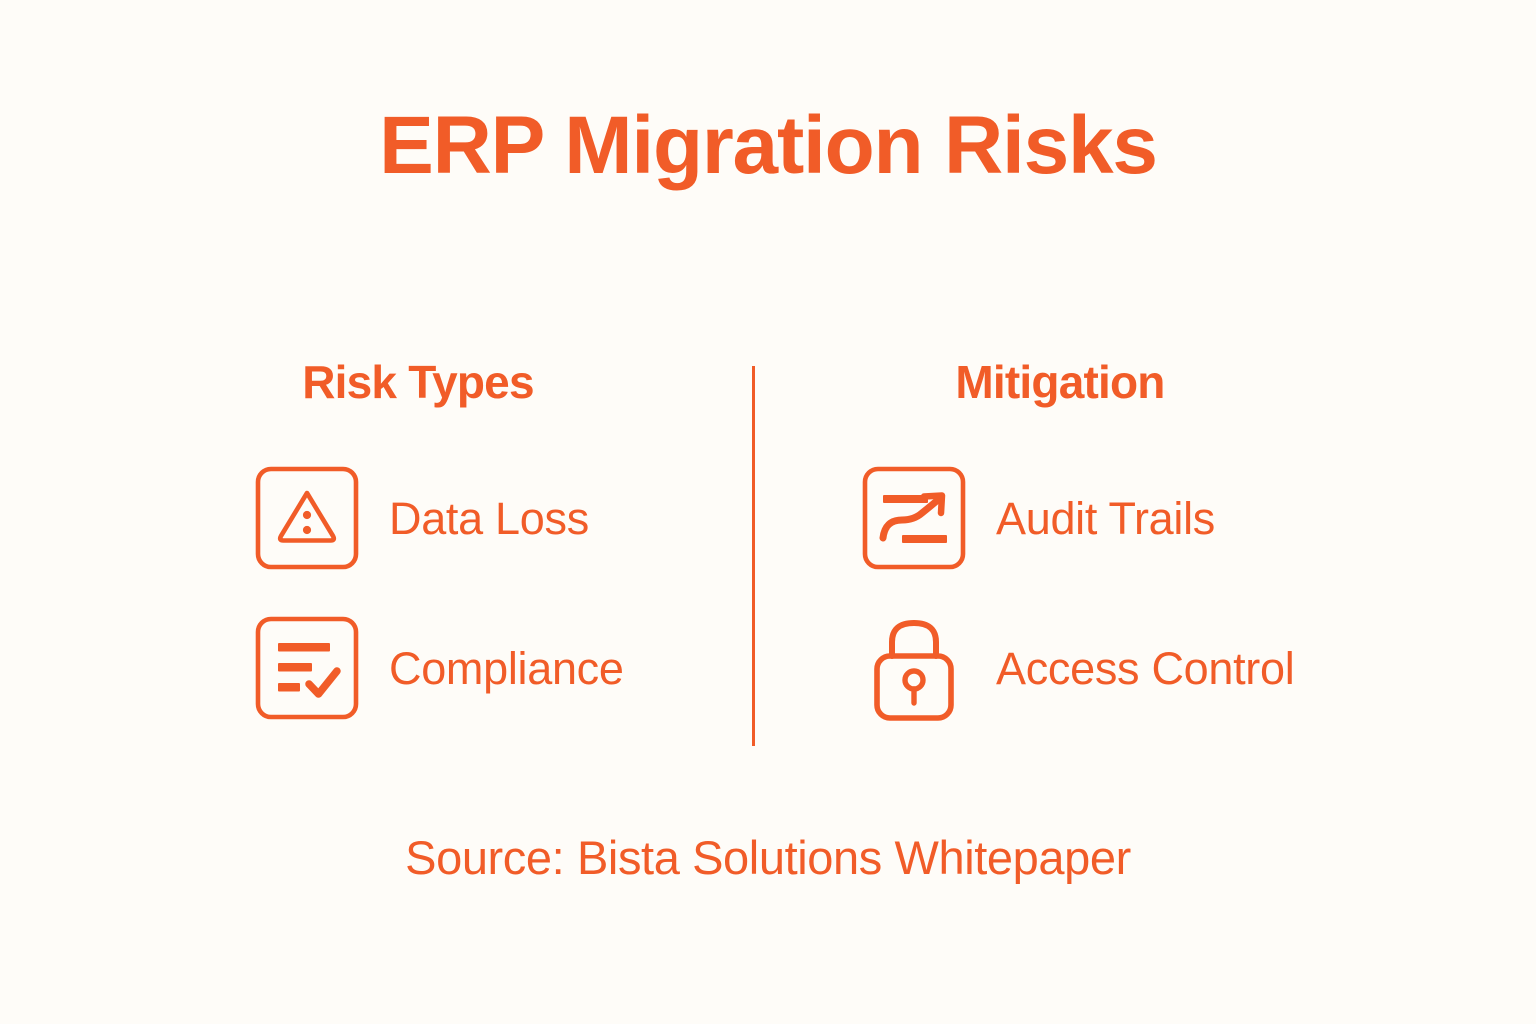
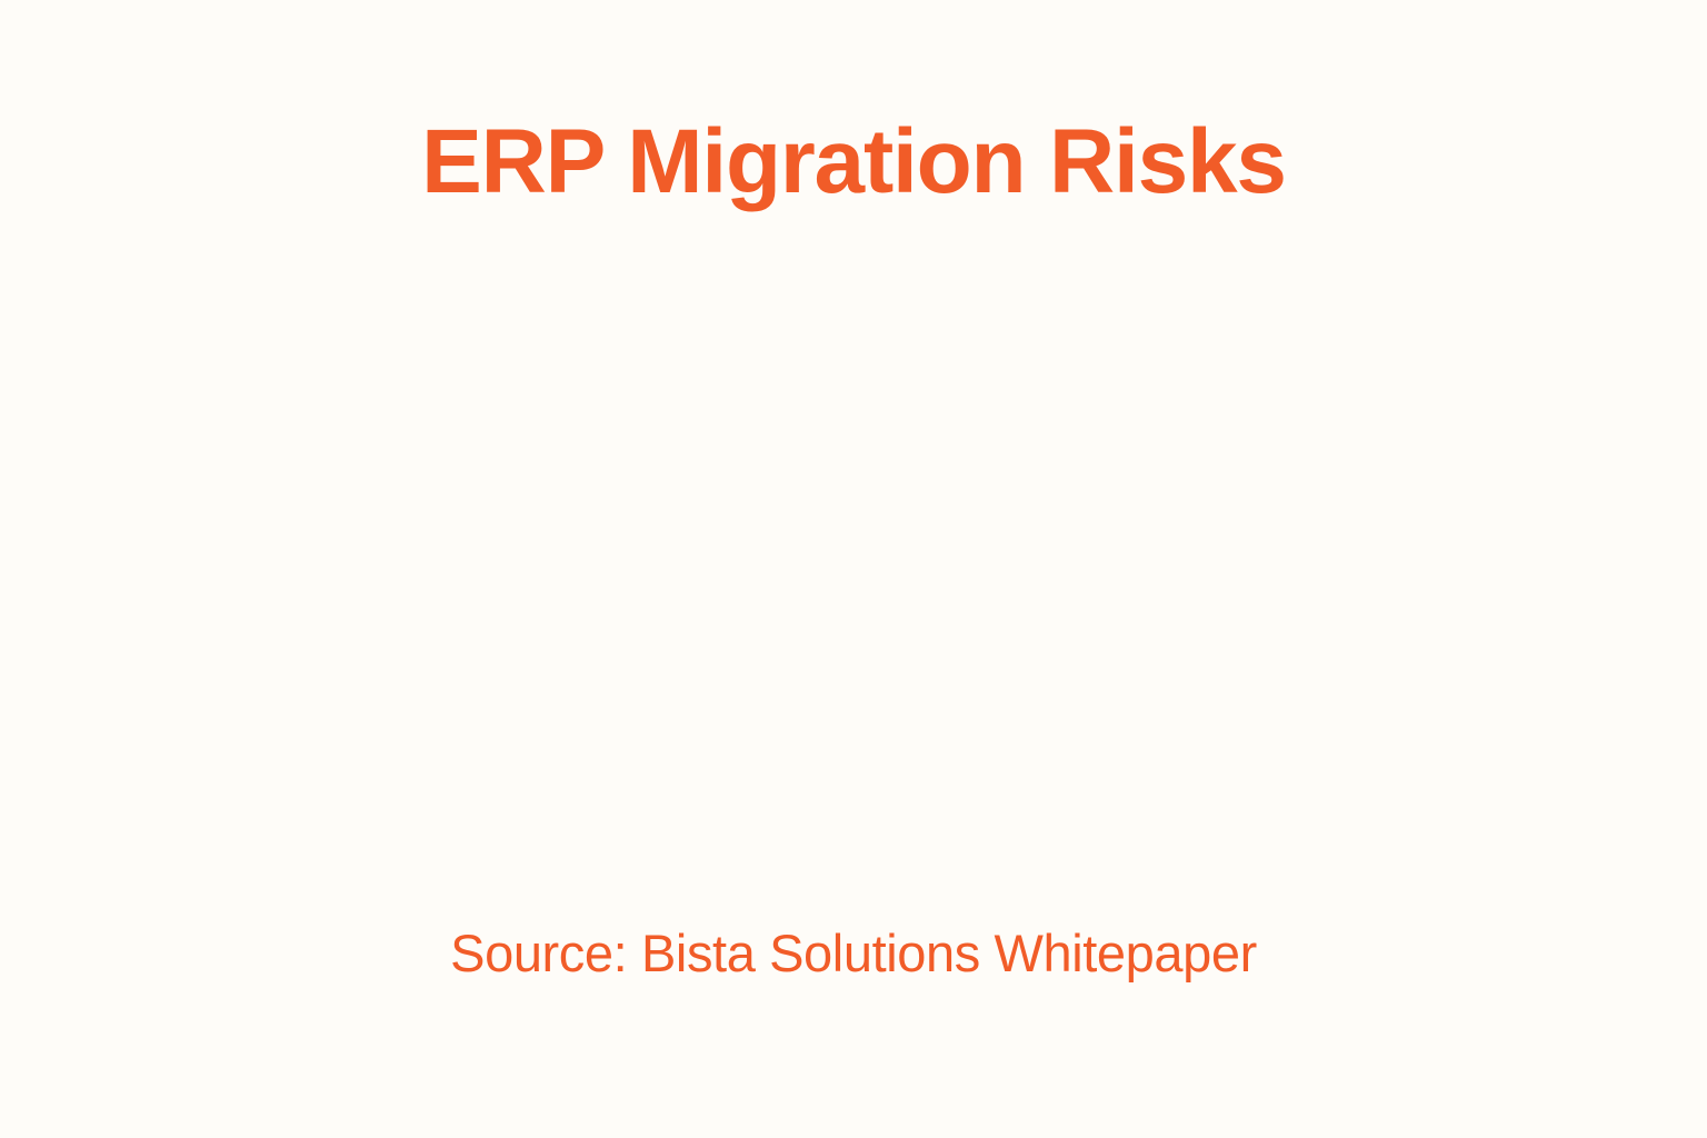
  ERP Migration Risks
- Risk Types
- Data Loss
- Compliance
- Mitigation
- Audit Trails
- Access Control
  Source: Bista Solutions Whitepaper
